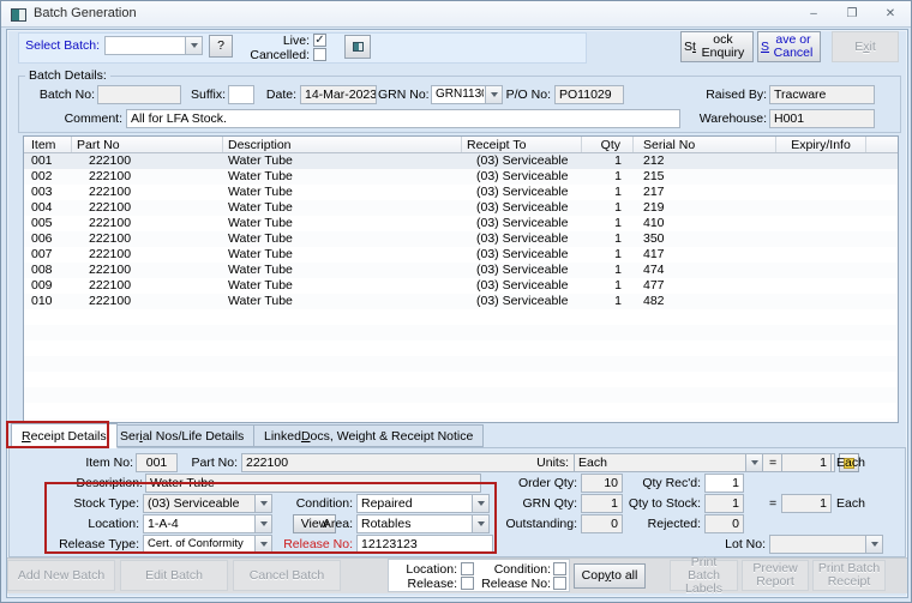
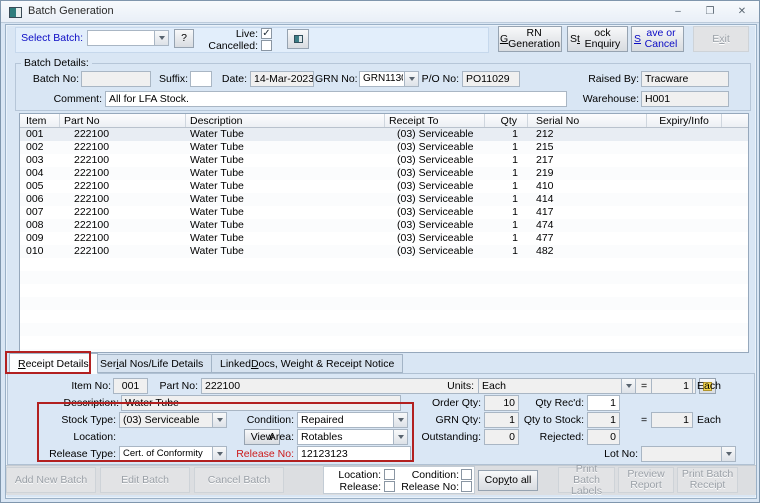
  Batch Generation
  –
  ❐
  ✕
  Select Batch:
  ?
  Live:
  ✓
  Cancelled:
+ G
+ RN Generation
  S
  t
  ock Enquiry
  S
  ave or Cancel
  E
  x
  it
  Batch Details:
  Batch No:
  Suffix:
  Date:
  14-Mar-2023
  GRN No:
  GRN113
  P/O No:
  PO11029
  Raised By:
  Tracware
  Comment:
  All for LFA Stock.
  Warehouse:
  H001
  Item
  Part No
  Description
  Receipt To
  Qty
  Serial No
  Expiry/Info
  001
  222100
  Water Tube
  (03) Serviceable
  1
  212
  002
  222100
  Water Tube
  (03) Serviceable
  1
  215
  003
  222100
  Water Tube
  (03) Serviceable
  1
  217
  004
  222100
  Water Tube
  (03) Serviceable
  1
  219
  005
  222100
  Water Tube
  (03) Serviceable
  1
  410
  006
  222100
  Water Tube
  (03) Serviceable
  1
- 350
+ 414
  007
  222100
  Water Tube
  (03) Serviceable
  1
  417
  008
  222100
  Water Tube
  (03) Serviceable
  1
  474
  009
  222100
  Water Tube
  (03) Serviceable
  1
  477
  010
  222100
  Water Tube
  (03) Serviceable
  1
  482
  R
  eceipt Details
  Ser
  i
  al Nos/Life Details
  Linked
  D
  ocs, Weight & Receipt Notice
  Item No:
  001
  Part No:
  222100
  Description:
  Water Tube
  Stock Type:
  (03) Serviceable
  Condition:
  Repaired
  Location:
- 1-A-4
  View
  Area:
  Rotables
  Release Type:
  Cert. of Conformity
  Release No:
  12123123
  Units:
  Each
  =
  1
  Each
  Order Qty:
  10
  Qty Rec'd:
  1
  GRN Qty:
  1
  Qty to Stock:
  1
  =
  1
  Each
  Outstanding:
  0
  Rejected:
  0
  Lot No:
  Add New Batch
  Edit Batch
  Cancel Batch
  Location:
  Release:
  Condition:
  Release No:
  Cop
  y
  to all
  Print Batch Labels
  Preview Report
  Print Batch Receipt
